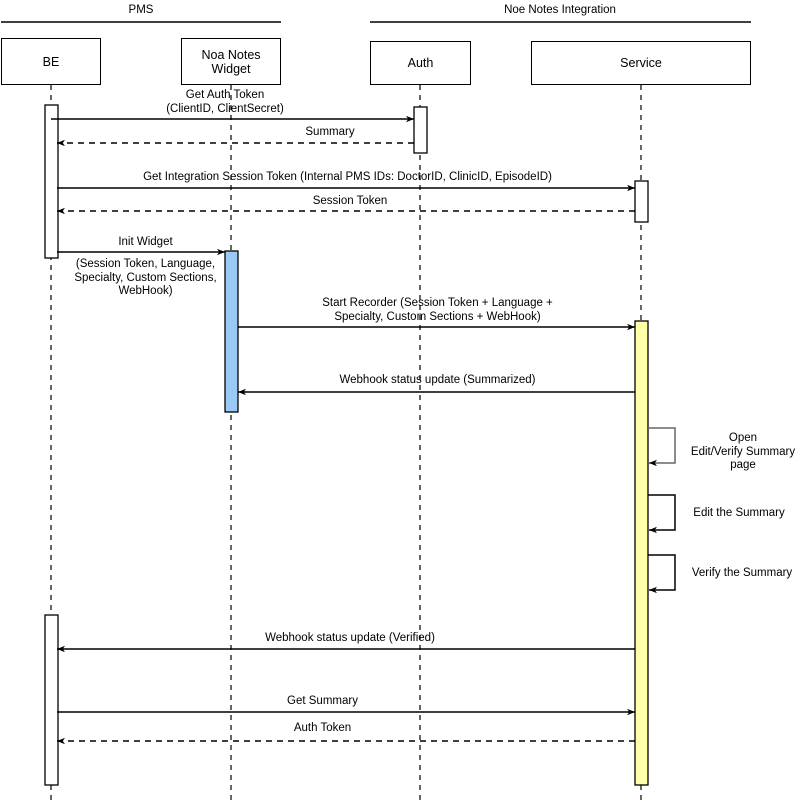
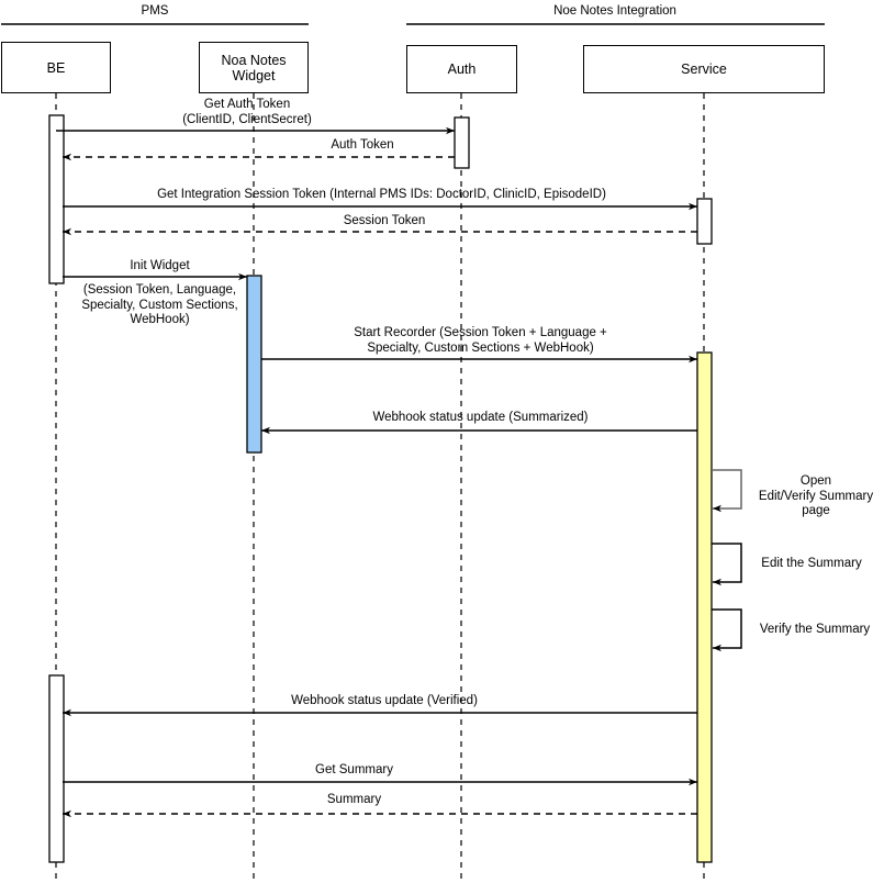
  PMS
  Noe Notes Integration
  BE
  Noa Notes
  Widget
  Auth
  Service
  Get Auth Token
  (ClientID, ClientSecret)
- Summary
+ Auth Token
  Get Integration Session Token (Internal PMS IDs: DoctorID, ClinicID, EpisodeID)
  Session Token
  Init Widget
  (Session Token, Language,
  Specialty, Custom Sections,
  WebHook)
  Start Recorder (Session Token + Language +
  Specialty, Custom Sections + WebHook)
  Webhook status update (Summarized)
  Webhook status update (Verified)
  Get Summary
- Auth Token
+ Summary
  Open
  Edit/Verify Summary page
  Edit the Summary
  Verify the Summary
